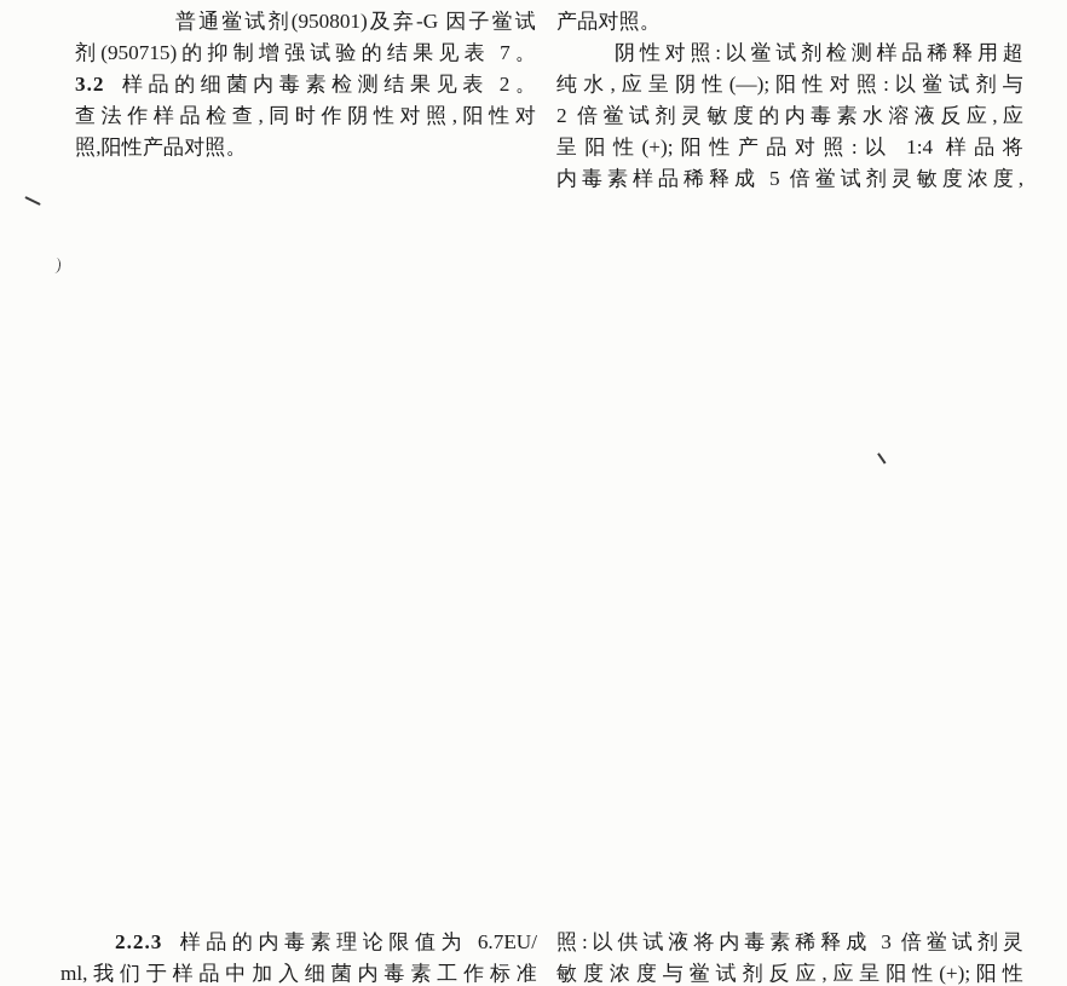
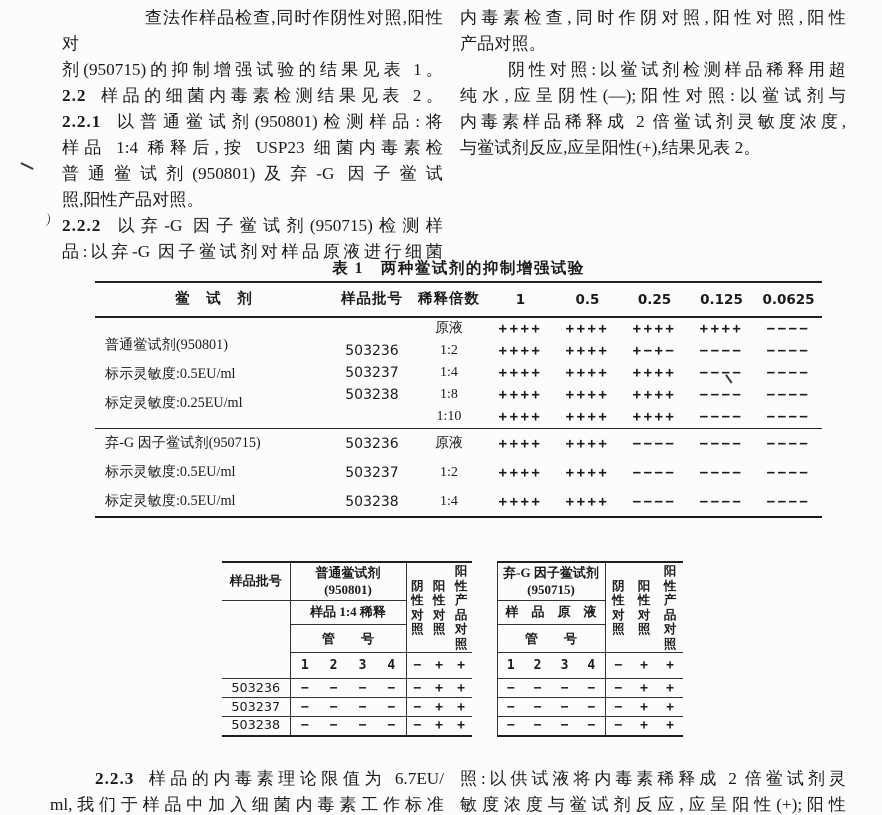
- 普通鲎试剂(950801)及弃-G 因子鲎试
+ 查法作样品检查,同时作阴性对照,阳性对
- 剂(950715)的抑制增强试验的结果见表 7。
+ 剂(950715)的抑制增强试验的结果见表 1。
- 3.2 样品的细菌内毒素检测结果见表 2。
+ 2.2 样品的细菌内毒素检测结果见表 2。
+ 2.2.1 以普通鲎试剂(950801)检测样品:将
+ 样品 1:4 稀释后,按 USP23 细菌内毒素检
- 查法作样品检查,同时作阴性对照,阳性对
+ 普通鲎试剂(950801)及弃-G 因子鲎试
  照,阳性产品对照。
+ 2.2.2 以弃-G 因子鲎试剂(950715)检测样
+ 品:以弃-G 因子鲎试剂对样品原液进行细菌
+ 内毒素检查,同时作阴对照,阳性对照,阳性
  产品对照。
  阴性对照:以鲎试剂检测样品稀释用超
  纯水,应呈阴性(—);阳性对照:以鲎试剂与
- 2 倍鲎试剂灵敏度的内毒素水溶液反应,应
- 呈阳性(+);阳性产品对照:以 1:4 样品将
- 内毒素样品稀释成 5 倍鲎试剂灵敏度浓度,
+ 内毒素样品稀释成 2 倍鲎试剂灵敏度浓度,
+ 与鲎试剂反应,应呈阳性(+),结果见表 2。
+ 表 1 两种鲎试剂的抑制增强试验
+ 鲎 试 剂	样品批号	稀释倍数	1	0.5	0.25	0.125	0.0625
+ 普通鲎试剂(950801) 标示灵敏度:0.5EU/ml 标定灵敏度:0.25EU/ml		原液	++++	++++	++++	++++	−−−−
+ 503236	1:2	++++	++++	+−+−	−−−−	−−−−
+ 503237	1:4	++++	++++	++++	−−−−	−−−−
+ 503238	1:8	++++	++++	++++	−−−−	−−−−
+ 	1:10	++++	++++	++++	−−−−	−−−−
+ 弃-G 因子鲎试剂(950715)	503236	原液	++++	++++	−−−−	−−−−	−−−−
+ 标示灵敏度:0.5EU/ml	503237	1:2	++++	++++	−−−−	−−−−	−−−−
+ 标定灵敏度:0.5EU/ml	503238	1:4	++++	++++	−−−−	−−−−	−−−−
+ 样品批号	普通鲎试剂 (950801)	阴性对照	阳性对照	阳性产品对照		弃-G 因子鲎试剂 (950715)	阴性对照	阳性对照	阳性产品对照
+ 	样品 1:4 稀释	样 品 原 液
+ 管 号	管 号
+ 1	2	3	4	−	+	+	1	2	3	4	−	+	+
+ 503236	−	−	−	−	−	+	+	−	−	−	−	−	+	+
+ 503237	−	−	−	−	−	+	+	−	−	−	−	−	+	+
+ 503238	−	−	−	−	−	+	+	−	−	−	−	−	+	+
  2.2.3 样品的内毒素理论限值为 6.7EU/
  ml,我们于样品中加入细菌内毒素工作标准
- 照:以供试液将内毒素稀释成 3 倍鲎试剂灵
+ 照:以供试液将内毒素稀释成 2 倍鲎试剂灵
  敏度浓度与鲎试剂反应,应呈阳性(+);阳性
